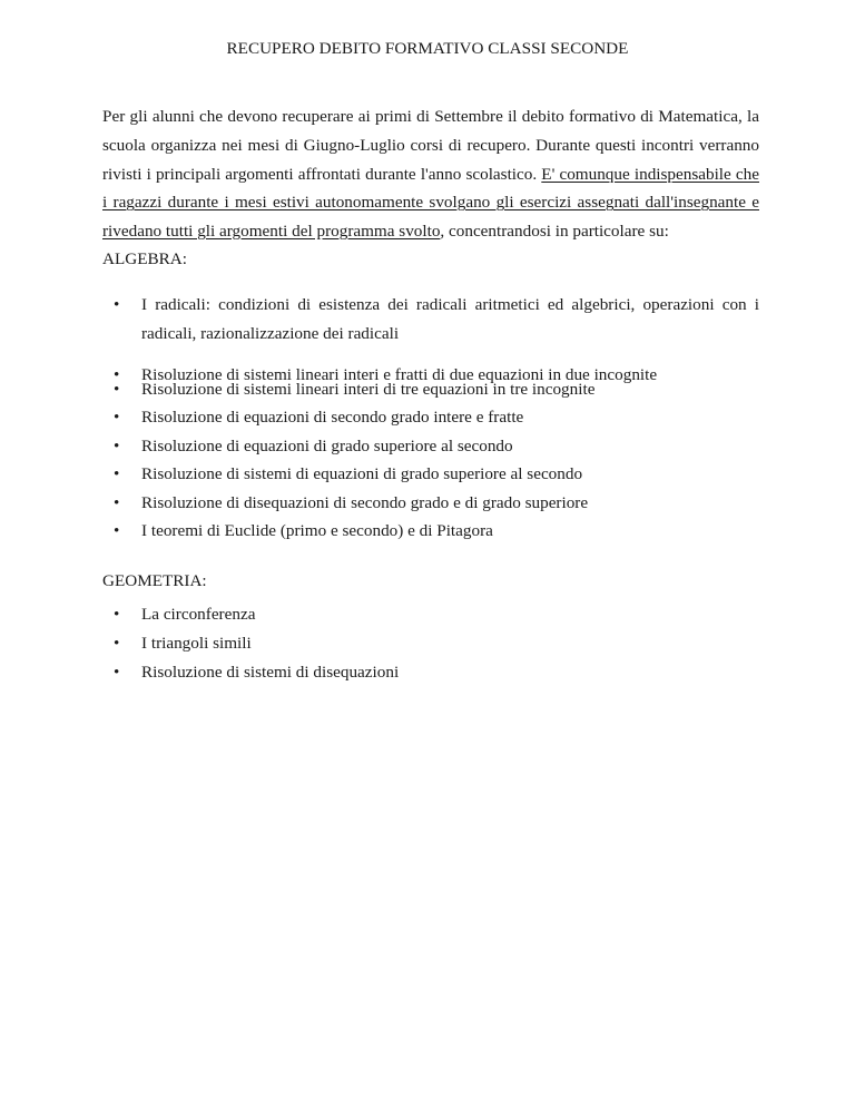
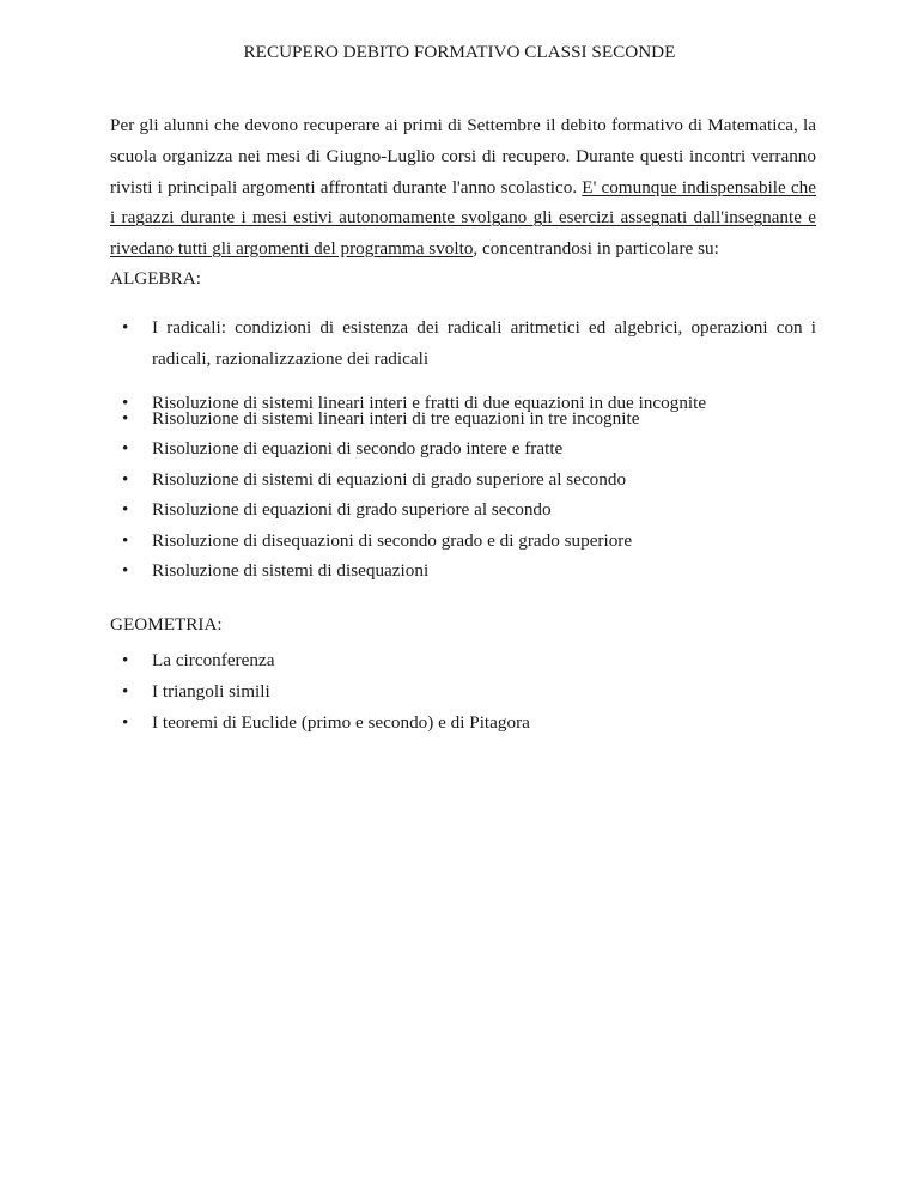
  RECUPERO DEBITO FORMATIVO CLASSI SECONDE
  Per gli alunni che devono recuperare ai primi di Settembre il debito formativo di Matematica, la scuola organizza nei mesi di Giugno-Luglio corsi di recupero. Durante questi incontri verranno rivisti i principali argomenti affrontati durante l'anno scolastico. E' comunque indispensabile che i ragazzi durante i mesi estivi autonomamente svolgano gli esercizi assegnati dall'insegnante e rivedano tutti gli argomenti del programma svolto, concentrandosi in particolare su:
  ALGEBRA:
  •
  I radicali: condizioni di esistenza dei radicali aritmetici ed algebrici, operazioni con i radicali, razionalizzazione dei radicali
  •
  Risoluzione di sistemi lineari interi e fratti di due equazioni in due incognite
  •
  Risoluzione di sistemi lineari interi di tre equazioni in tre incognite
  •
  Risoluzione di equazioni di secondo grado intere e fratte
  •
- Risoluzione di equazioni di grado superiore al secondo
+ Risoluzione di sistemi di equazioni di grado superiore al secondo
  •
- Risoluzione di sistemi di equazioni di grado superiore al secondo
+ Risoluzione di equazioni di grado superiore al secondo
  •
  Risoluzione di disequazioni di secondo grado e di grado superiore
  •
- I teoremi di Euclide (primo e secondo) e di Pitagora
+ Risoluzione di sistemi di disequazioni
  GEOMETRIA:
  •
  La circonferenza
  •
  I triangoli simili
  •
- Risoluzione di sistemi di disequazioni
+ I teoremi di Euclide (primo e secondo) e di Pitagora
